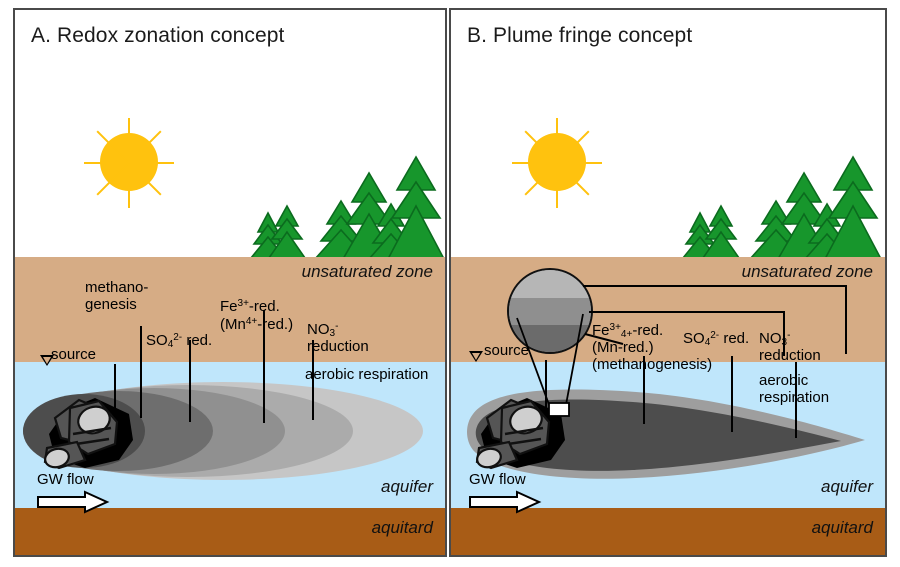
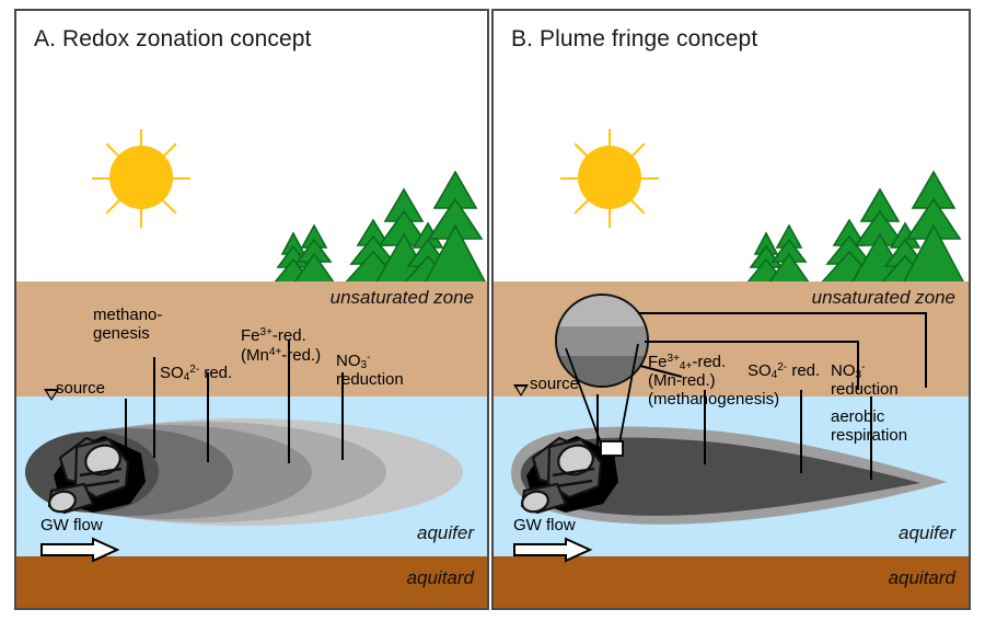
  A. Redox zonation concept
  unsaturated zone
  aquifer
  aquitard
  source
  methano-
  genesis
  SO42- red.
  Fe3+-red.
  (Mn4+-red.)
  NO3-
  reduction
- aerobic respiration
  GW flow
  B. Plume fringe concept
  unsaturated zone
  aquifer
  aquitard
  source
  Fe3+4+-red.
  (Mn-red.)
  (methanogenesis)
  SO42- red.
  NO3-
  reduction
  aerobic
  respiration
  GW flow
